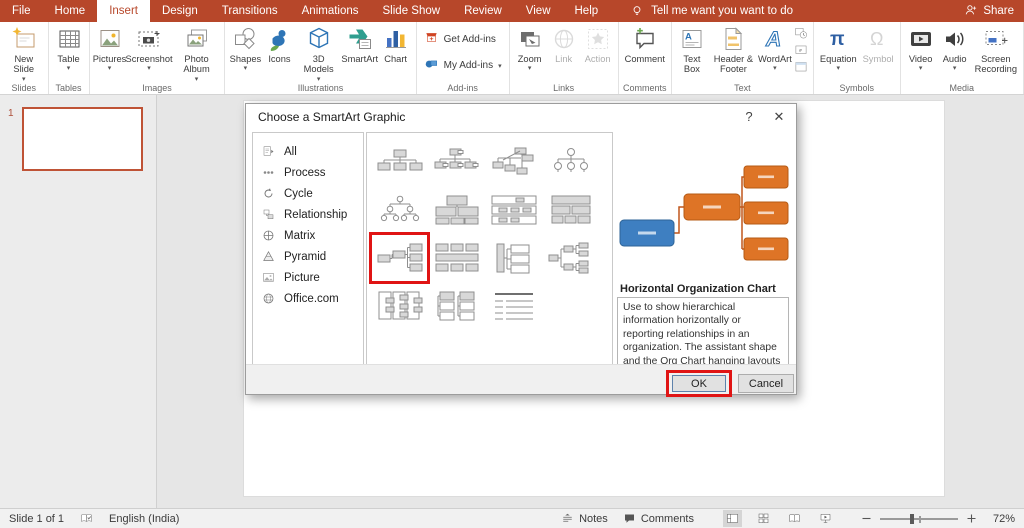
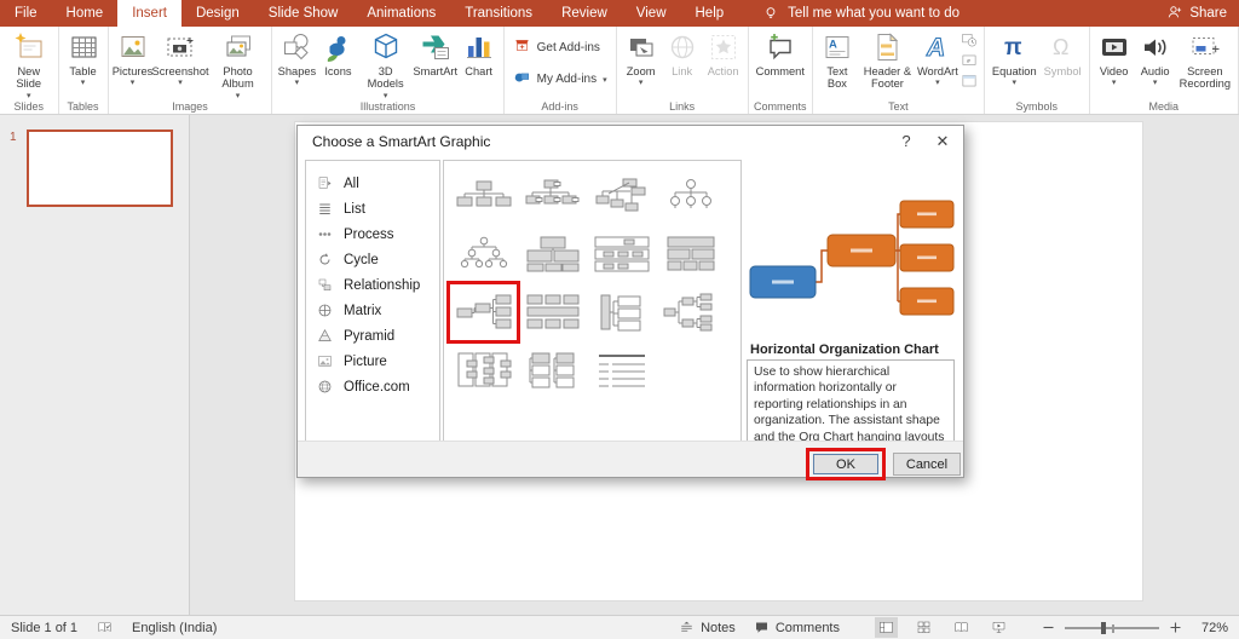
  File
  Home
  Insert
  Design
- Transitions
+ Slide Show
  Animations
- Slide Show
+ Transitions
  Review
  View
  Help
- Tell me want you want to do
+ Tell me what you want to do
  Share
  New Slide
  Slides
  Table
  Tables
  Pictures
  Screenshot
  Photo Album
  Images
  Shapes
  Icons
  3D Models
  SmartArt
  Chart
  Illustrations
  Get Add-ins
  My Add-ins
  Add-ins
  Zoom
  Link
  Action
  Links
  Comment
  Comments
  A
  Text Box
  Header & Footer
  A
  WordArt
  Text
  π
  Equation
  Ω
  Symbol
  Symbols
  Video
  Audio
  Screen Recording
  Media
  1
  Choose a SmartArt Graphic
  ?
  ✕
  All
+ List
  Process
  Cycle
  Relationship
  Matrix
  Pyramid
  Picture
  Office.com
  Horizontal Organization Chart
  Use to show hierarchical information horizontally or reporting relationships in an organization. The assistant shape and the Org Chart hanging layouts
  OK
  Cancel
  Slide 1 of 1
  English (India)
  Notes
  Comments
  72%
